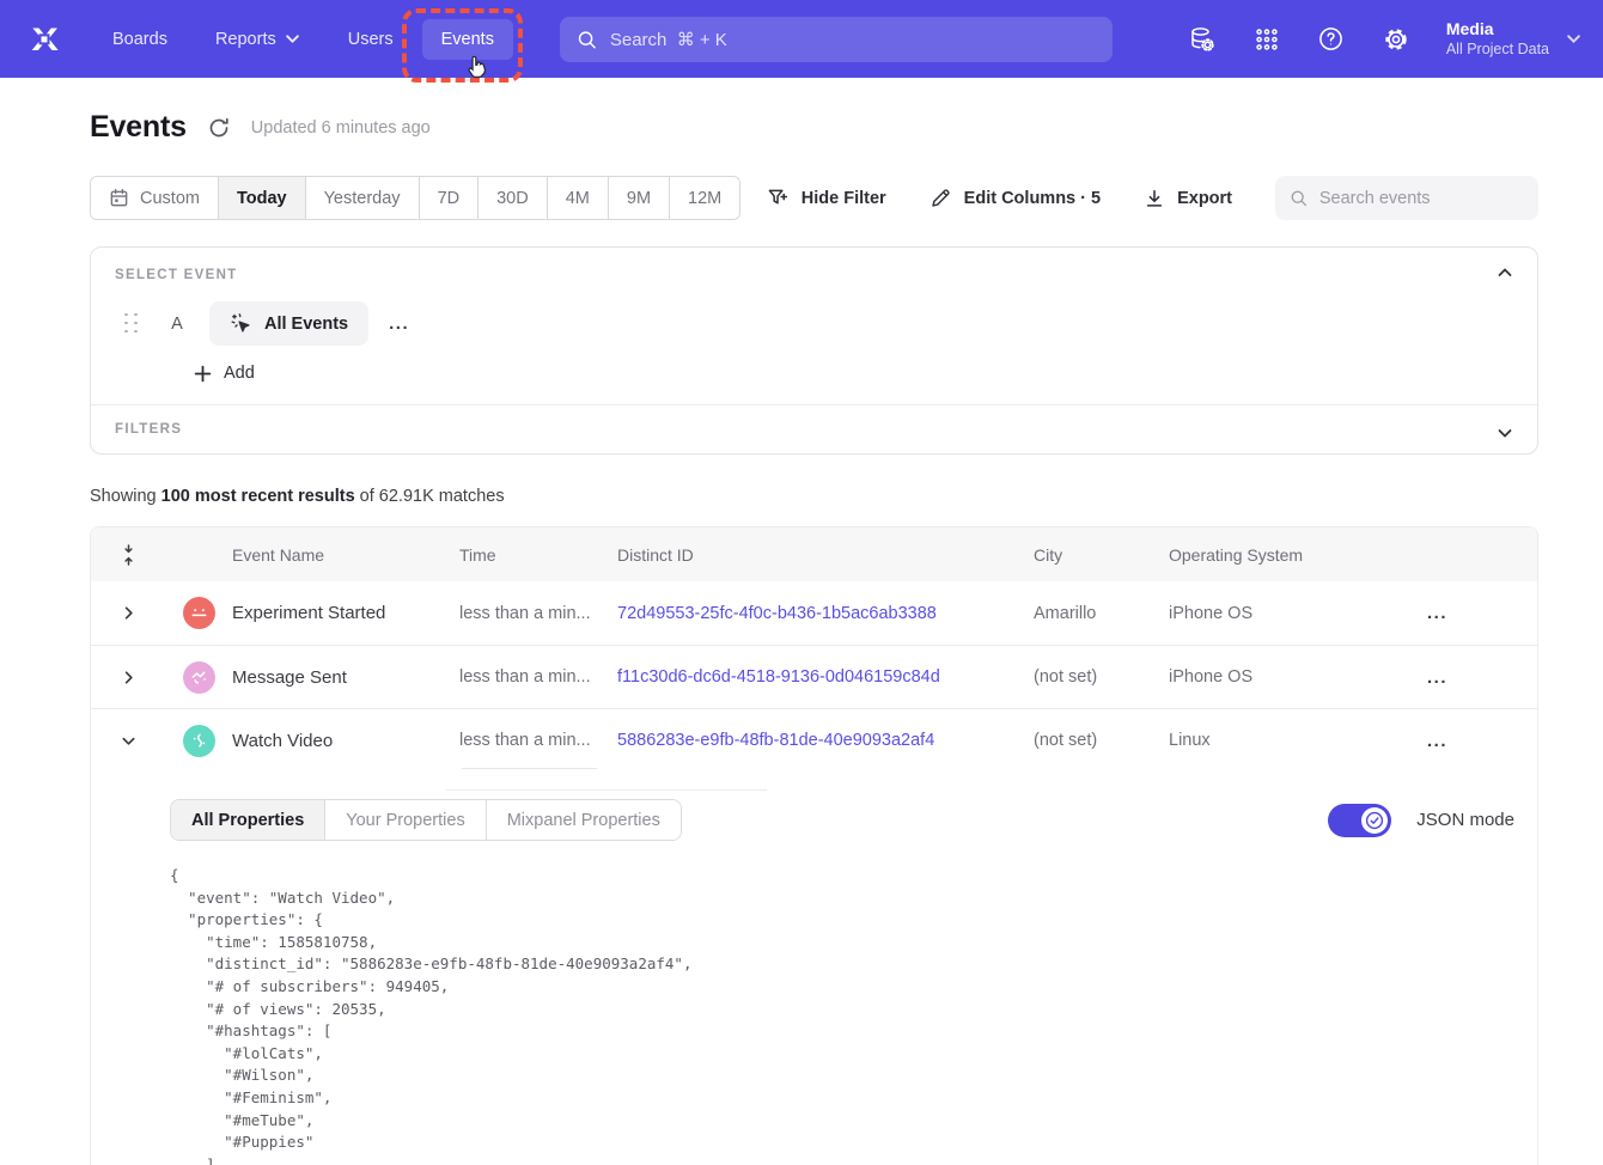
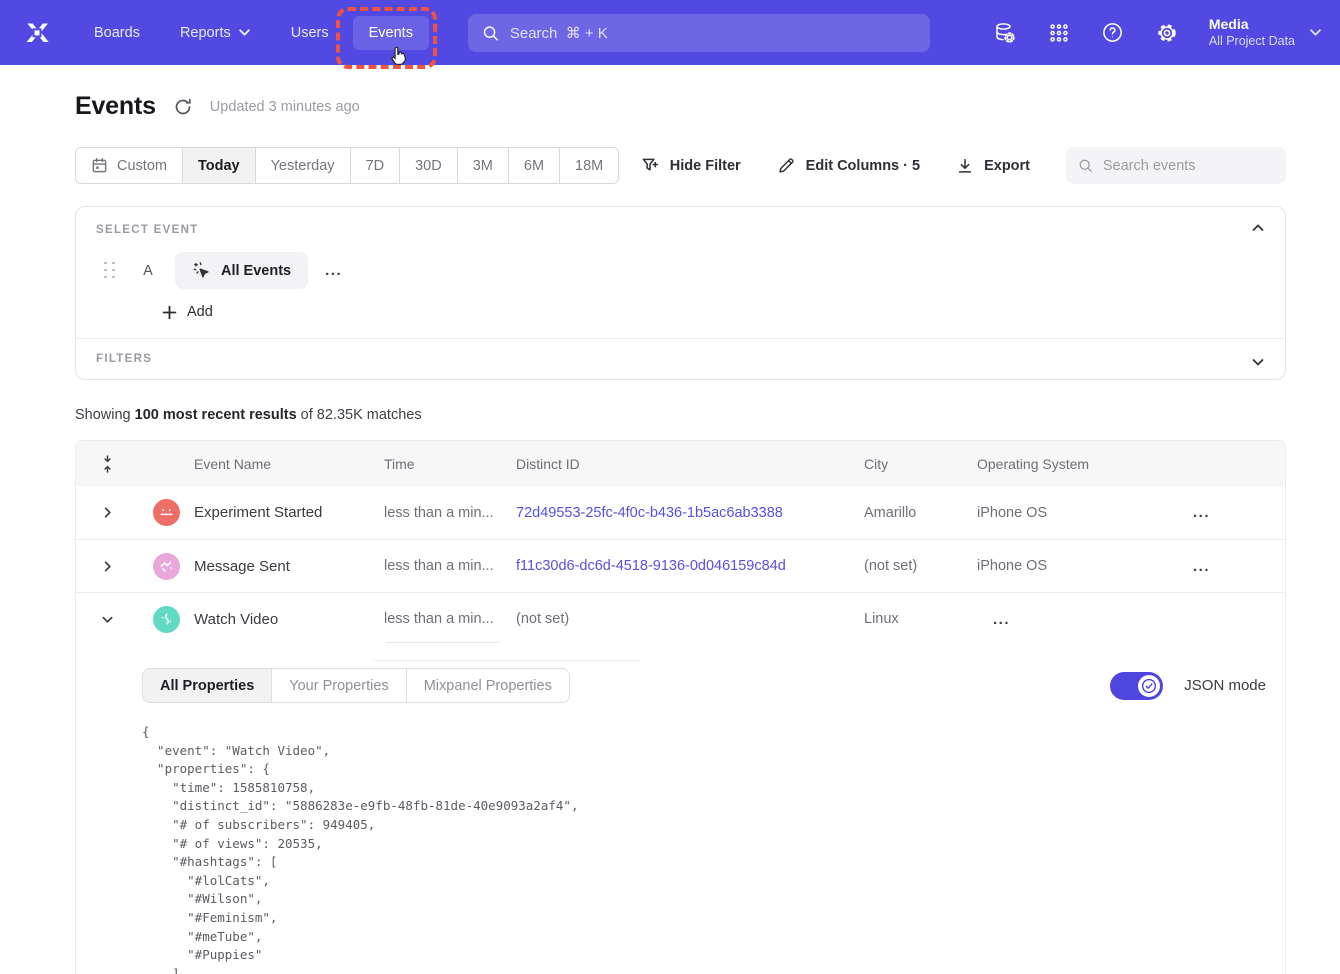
  Boards
  Reports
  Users
  Events
  Search ⌘ + K
  Media
  All Project Data
  Events
- Updated 6 minutes ago
+ Updated 3 minutes ago
  Custom
  Today
  Yesterday
  7D
  30D
- 4M
+ 3M
- 9M
+ 6M
- 12M
+ 18M
  Hide Filter
  Edit Columns · 5
  Export
  Search events
  SELECT EVENT
  A
  All Events
  ...
  Add
  FILTERS
- Showing 100 most recent results of 62.91K matches
+ Showing 100 most recent results of 82.35K matches
  Event Name
  Time
  Distinct ID
  City
  Operating System
  Experiment Started
  less than a min...
  72d49553-25fc-4f0c-b436-1b5ac6ab3388
  Amarillo
  iPhone OS
  ...
  Message Sent
  less than a min...
  f11c30d6-dc6d-4518-9136-0d046159c84d
  (not set)
  iPhone OS
  ...
  Watch Video
  less than a min...
- 5886283e-e9fb-48fb-81de-40e9093a2af4
  (not set)
  Linux
  ...
  All Properties
  Your Properties
  Mixpanel Properties
  JSON mode
  {
  "event": "Watch Video",
  "properties": {
  "time": 1585810758,
  "distinct_id": "5886283e-e9fb-48fb-81de-40e9093a2af4",
  "# of subscribers": 949405,
  "# of views": 20535,
  "#hashtags": [
  "#lolCats",
  "#Wilson",
  "#Feminism",
  "#meTube",
  "#Puppies"
  ],
